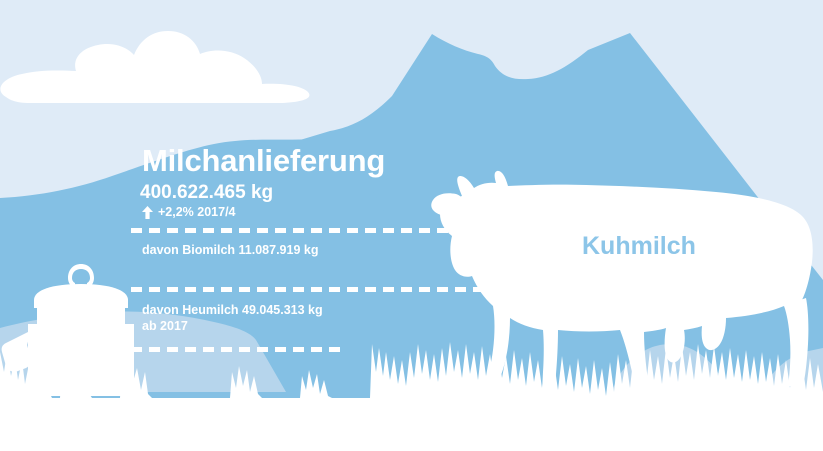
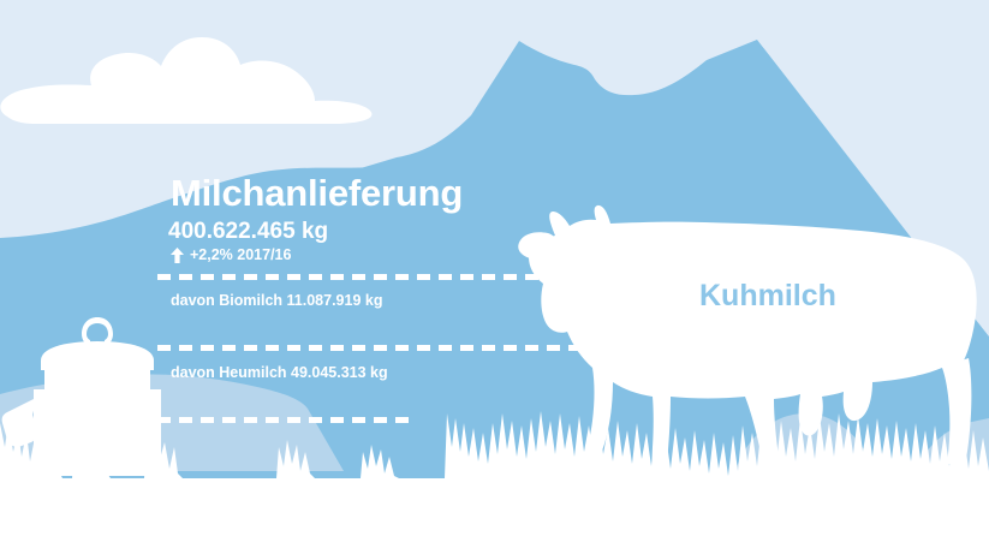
  Milchanlieferung
  400.622.465 kg
- +2,2% 2017/4
+ +2,2% 2017/16
  davon Biomilch 11.087.919 kg
  davon Heumilch 49.045.313 kg
- ab 2017
  Kuhmilch
